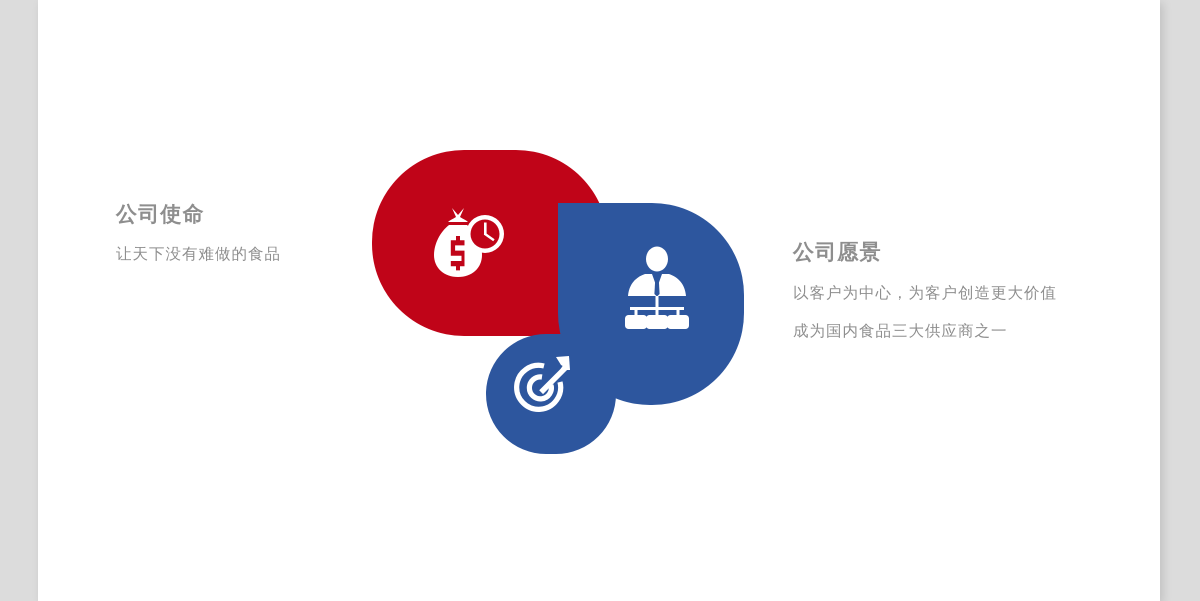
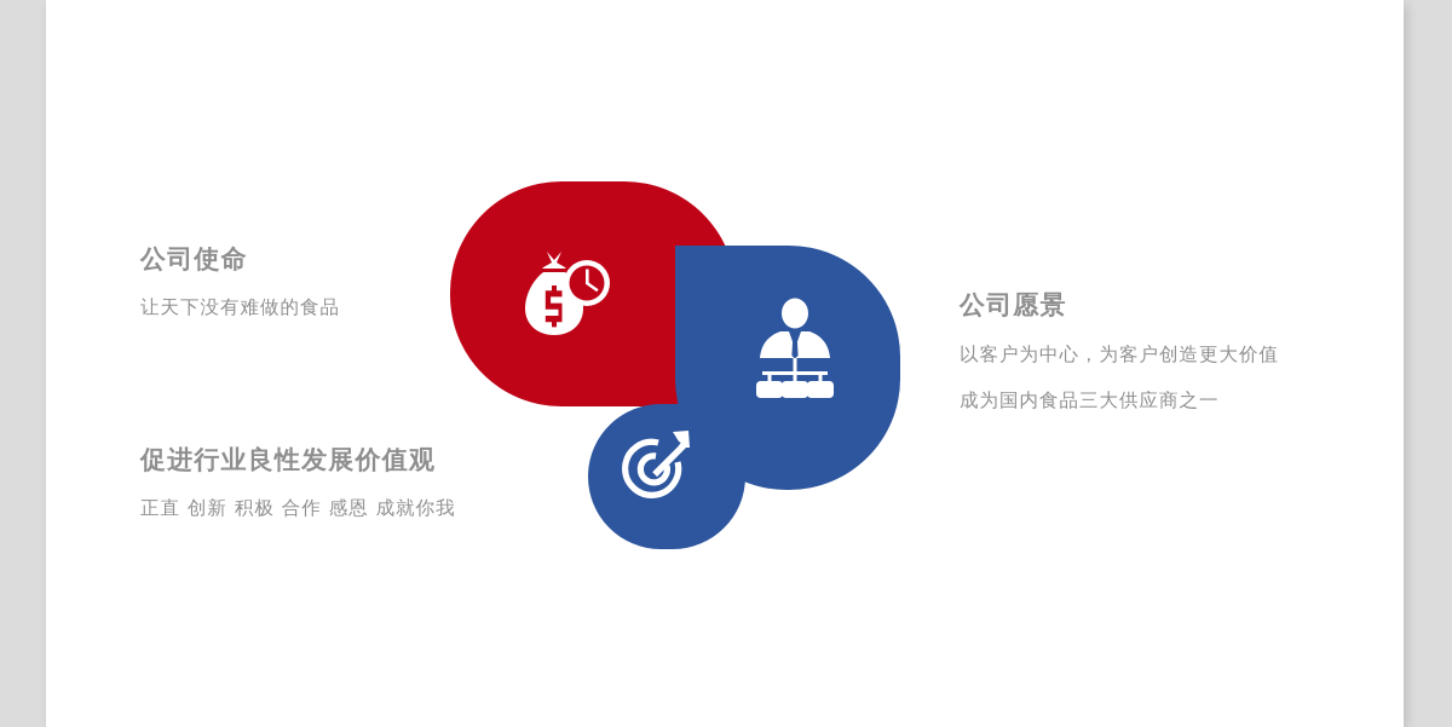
  公司使命
  让天下没有难做的食品
+ 促进行业良性发展价值观
+ 正直 创新 积极 合作 感恩 成就你我
  公司愿景
  以客户为中心，为客户创造更大价值
  成为国内食品三大供应商之一
